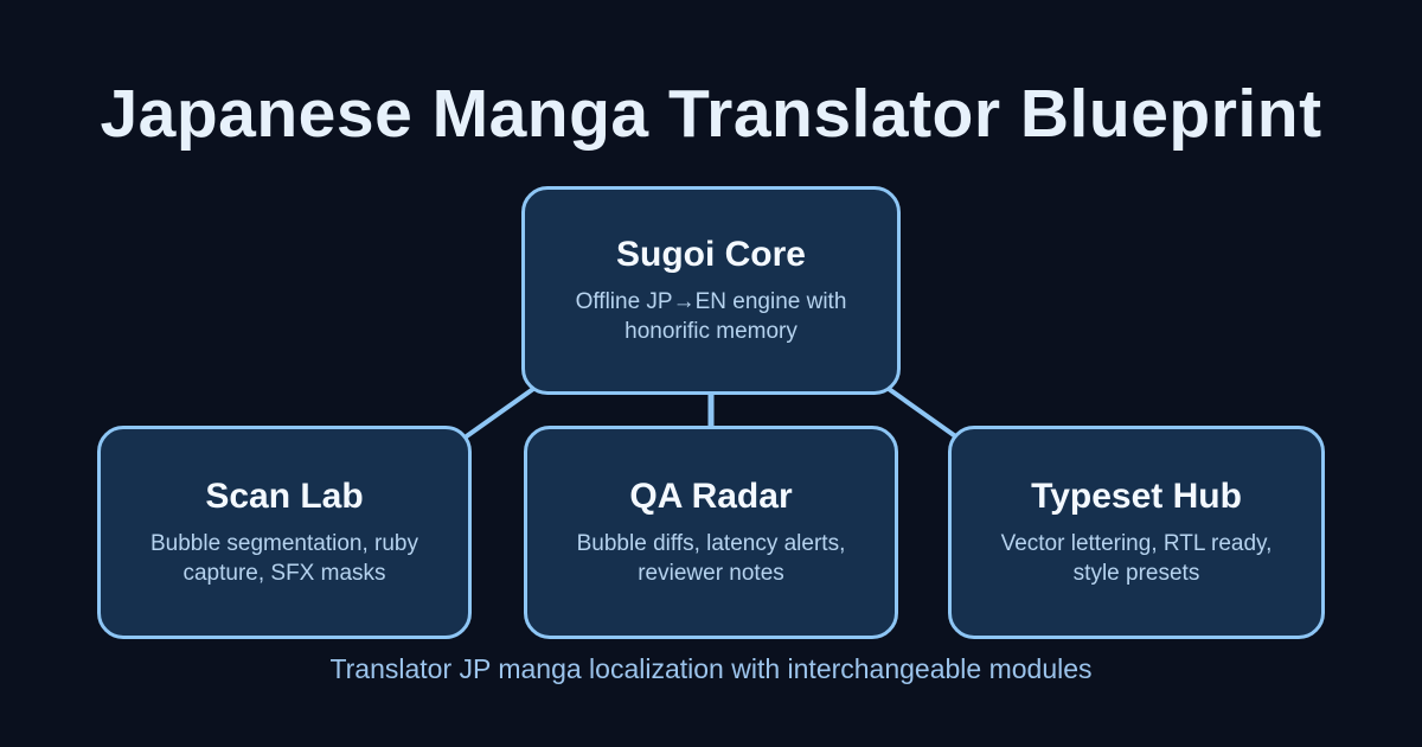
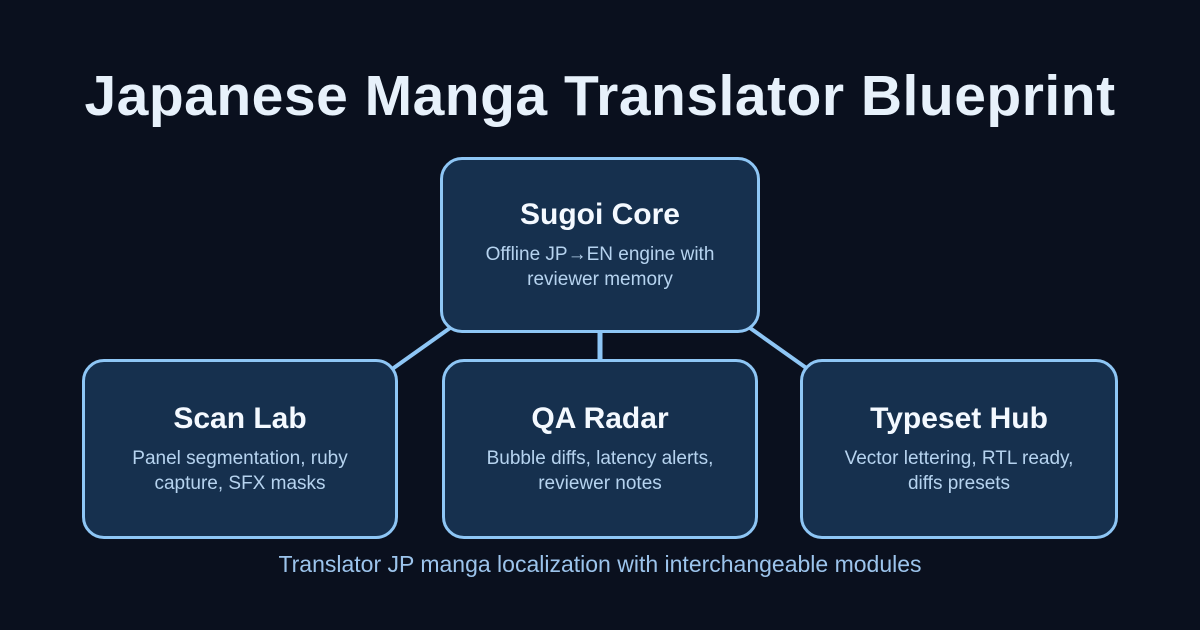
  Japanese Manga Translator Blueprint
  Sugoi Core
- Offline JP→EN engine with honorific memory
+ Offline JP→EN engine with reviewer memory
  Scan Lab
- Bubble segmentation, ruby capture, SFX masks
+ Panel segmentation, ruby capture, SFX masks
  QA Radar
  Bubble diffs, latency alerts, reviewer notes
  Typeset Hub
- Vector lettering, RTL ready, style presets
+ Vector lettering, RTL ready, diffs presets
  Translator JP manga localization with interchangeable modules
